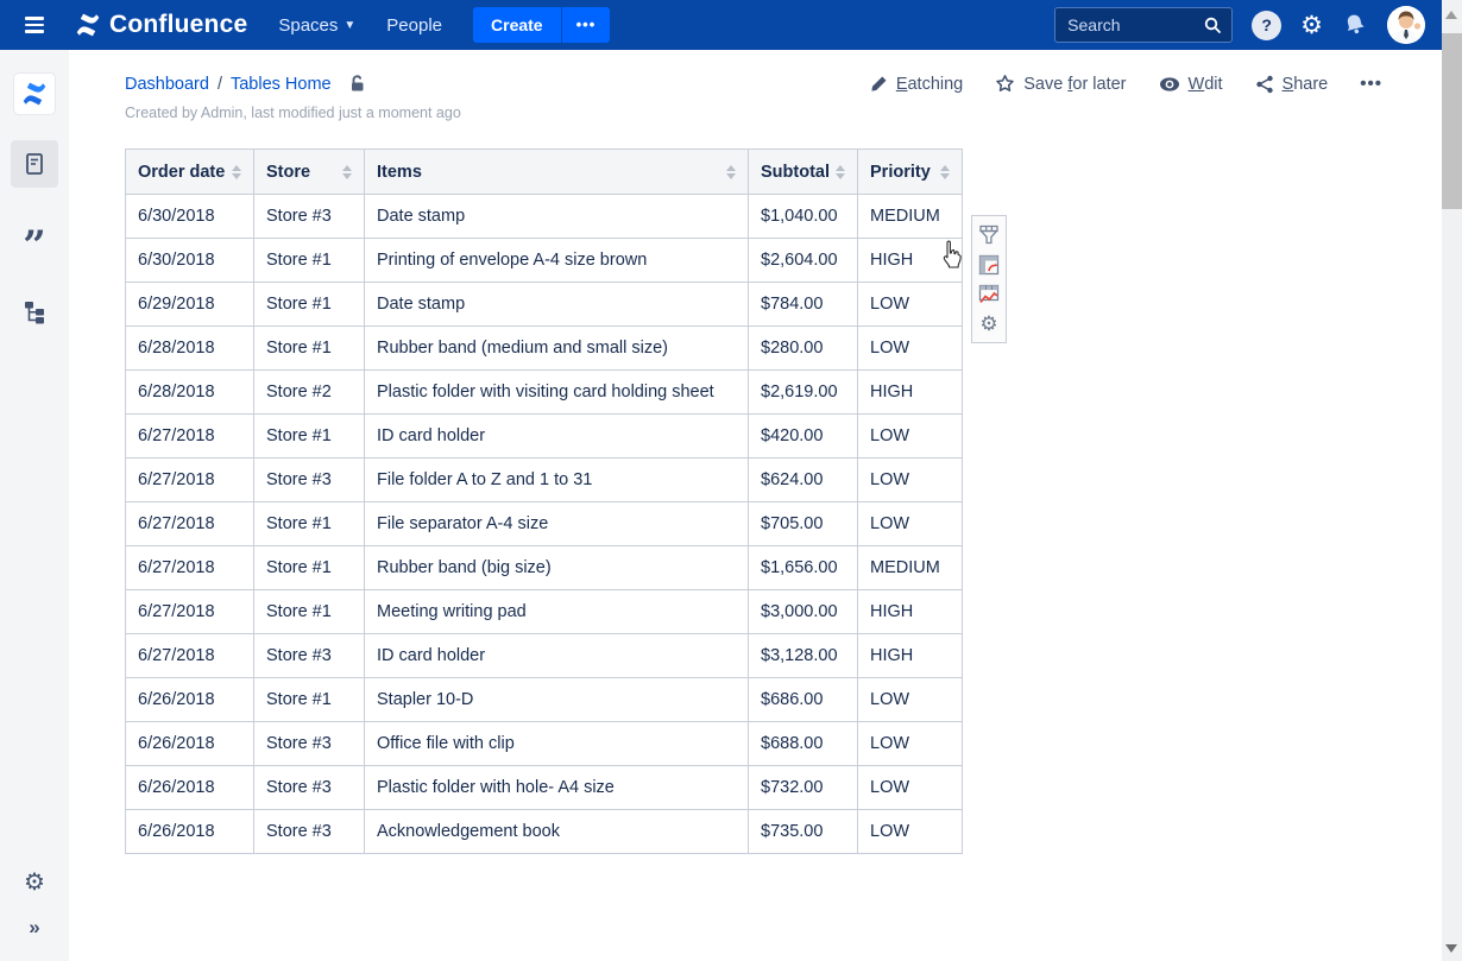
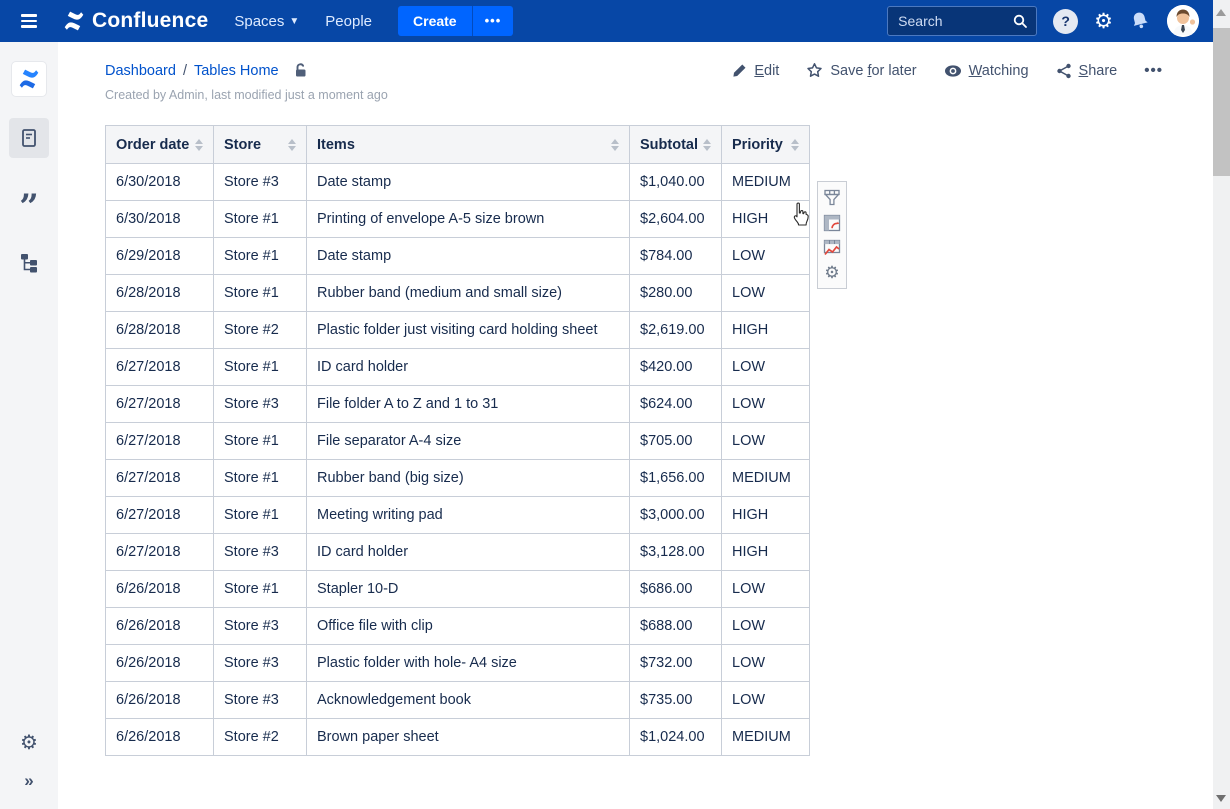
  Confluence
  Spaces
  ▼
  People
  Create
  •••
  Search
  ?
  ⚙
  ”
  ⚙
  »
  Dashboard
  /
  Tables Home
- Eatching
+ Edit
  Save for later
- Wdit
+ Watching
  Share
  •••
  Created by Admin, last modified just a moment ago
  Order date	Store	Items	Subtotal	Priority
  6/30/2018	Store #3	Date stamp	$1,040.00	MEDIUM
- 6/30/2018	Store #1	Printing of envelope A-4 size brown	$2,604.00	HIGH
+ 6/30/2018	Store #1	Printing of envelope A-5 size brown	$2,604.00	HIGH
  6/29/2018	Store #1	Date stamp	$784.00	LOW
  6/28/2018	Store #1	Rubber band (medium and small size)	$280.00	LOW
- 6/28/2018	Store #2	Plastic folder with visiting card holding sheet	$2,619.00	HIGH
+ 6/28/2018	Store #2	Plastic folder just visiting card holding sheet	$2,619.00	HIGH
  6/27/2018	Store #1	ID card holder	$420.00	LOW
  6/27/2018	Store #3	File folder A to Z and 1 to 31	$624.00	LOW
  6/27/2018	Store #1	File separator A-4 size	$705.00	LOW
  6/27/2018	Store #1	Rubber band (big size)	$1,656.00	MEDIUM
  6/27/2018	Store #1	Meeting writing pad	$3,000.00	HIGH
  6/27/2018	Store #3	ID card holder	$3,128.00	HIGH
  6/26/2018	Store #1	Stapler 10-D	$686.00	LOW
  6/26/2018	Store #3	Office file with clip	$688.00	LOW
  6/26/2018	Store #3	Plastic folder with hole- A4 size	$732.00	LOW
  6/26/2018	Store #3	Acknowledgement book	$735.00	LOW
+ 6/26/2018	Store #2	Brown paper sheet	$1,024.00	MEDIUM
  ⚙
